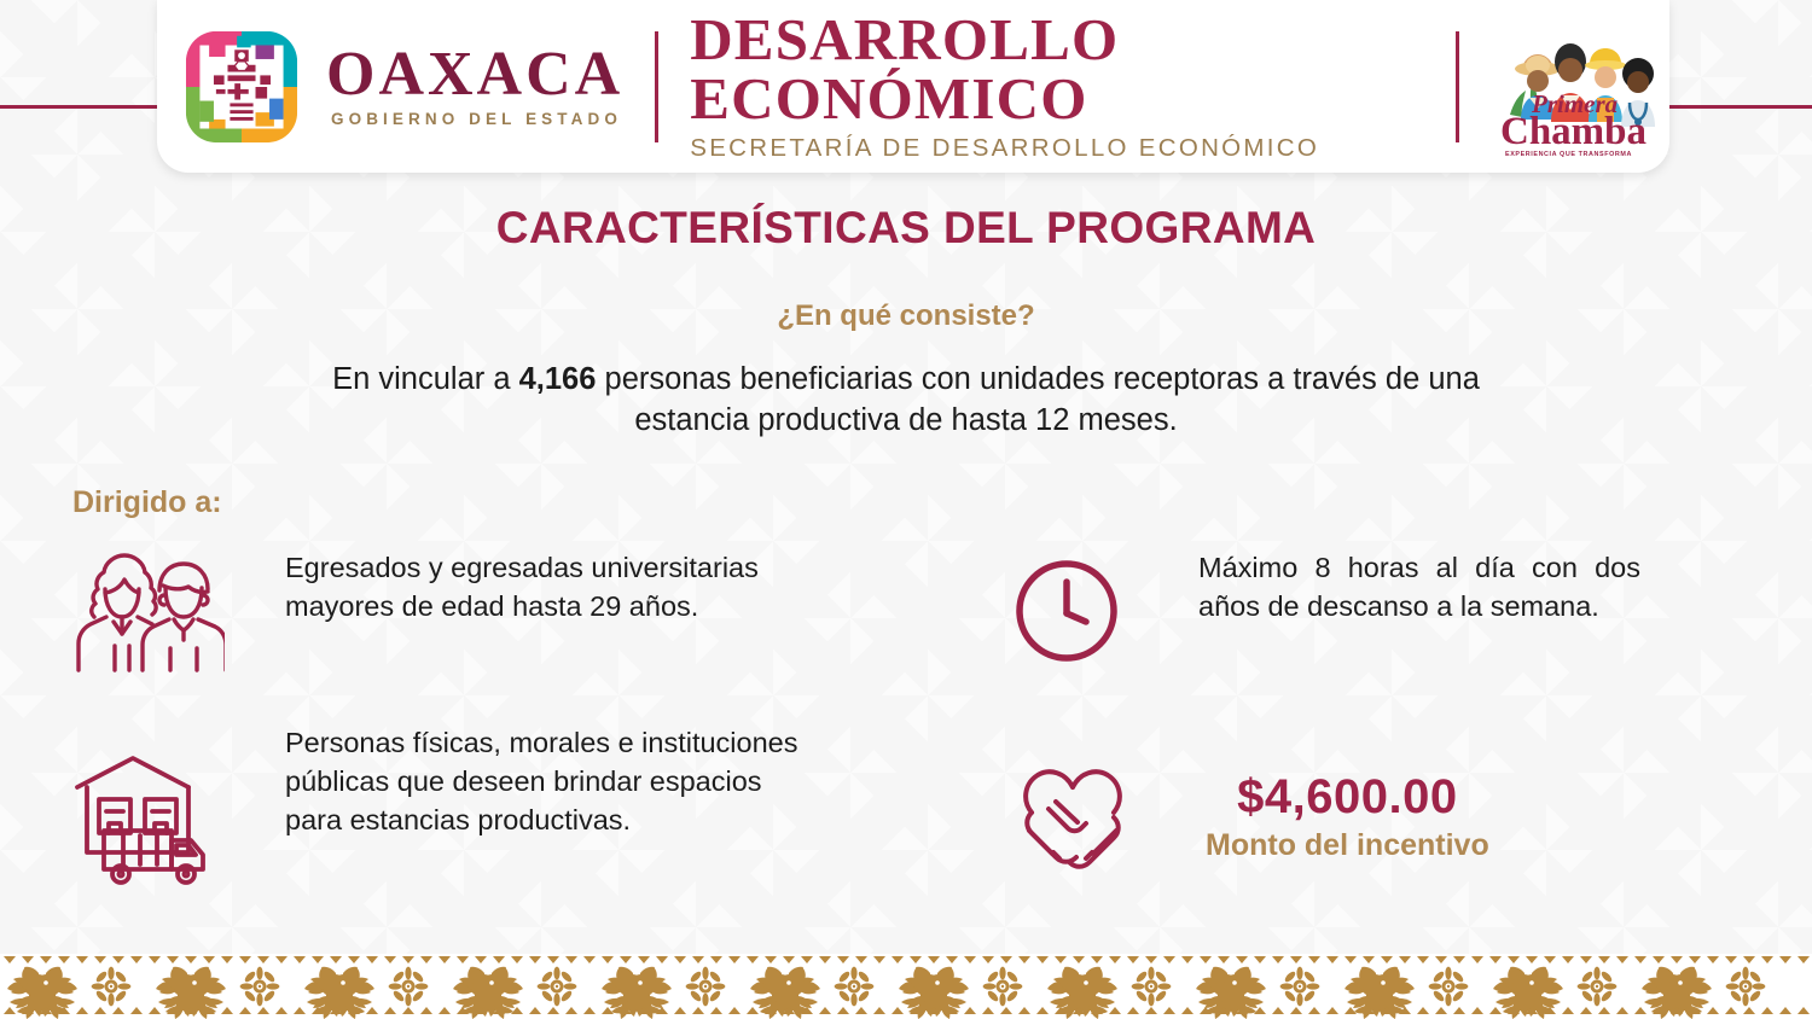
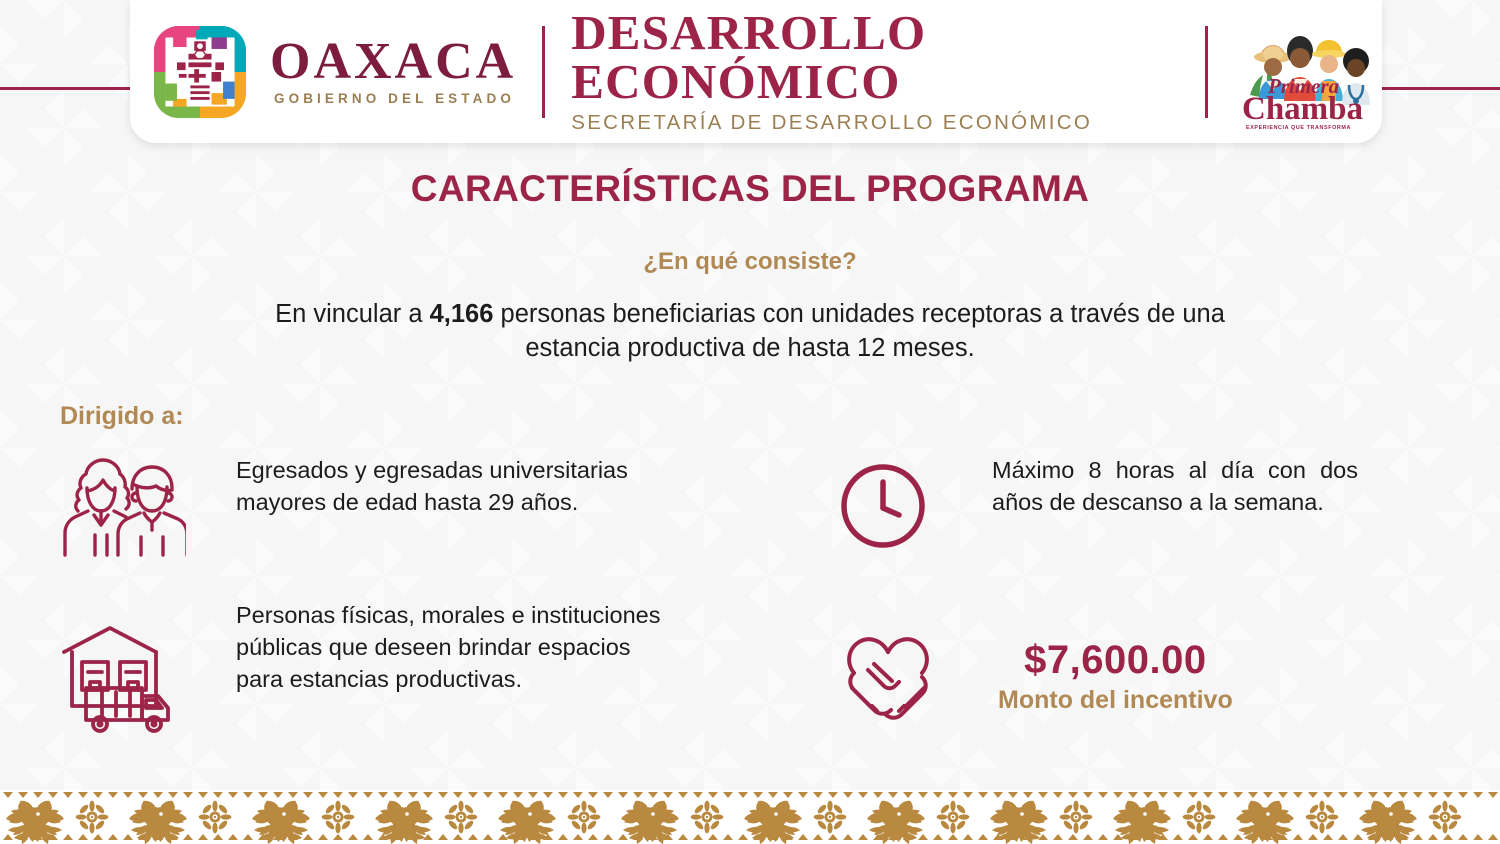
  OAXACA
  GOBIERNO DEL ESTADO
  DESARROLLO ECONÓMICO
  SECRETARÍA DE DESARROLLO ECONÓMICO
  Primera
  Chamba
  CARACTERÍSTICAS DEL PROGRAMA
  ¿En qué consiste?
  En vincular a 4,166 personas beneficiarias con unidades receptoras a través de una estancia productiva de hasta 12 meses.
  Dirigido a:
  Egresados y egresadas universitarias mayores de edad hasta 29 años.
  Personas físicas, morales e instituciones públicas que deseen brindar espacios para estancias productivas.
  Máximo 8 horas al día con dos años de descanso a la semana.
- $4,600.00
+ $7,600.00
  Monto del incentivo
